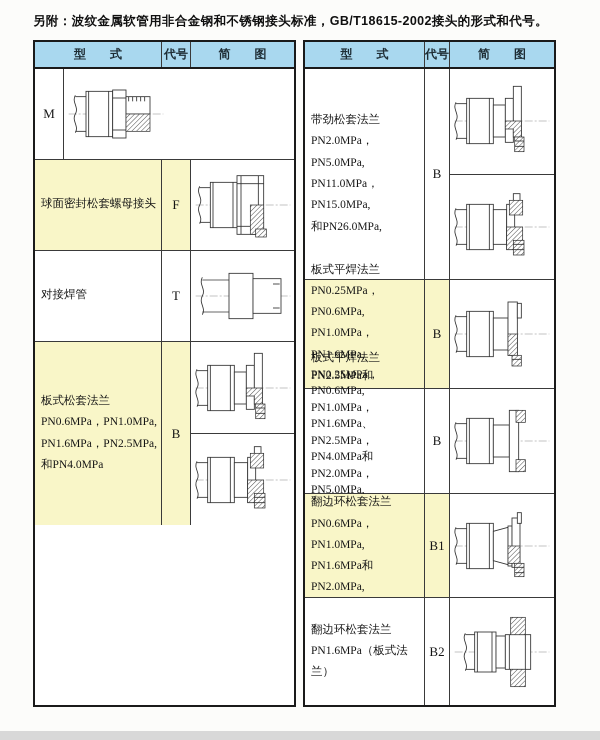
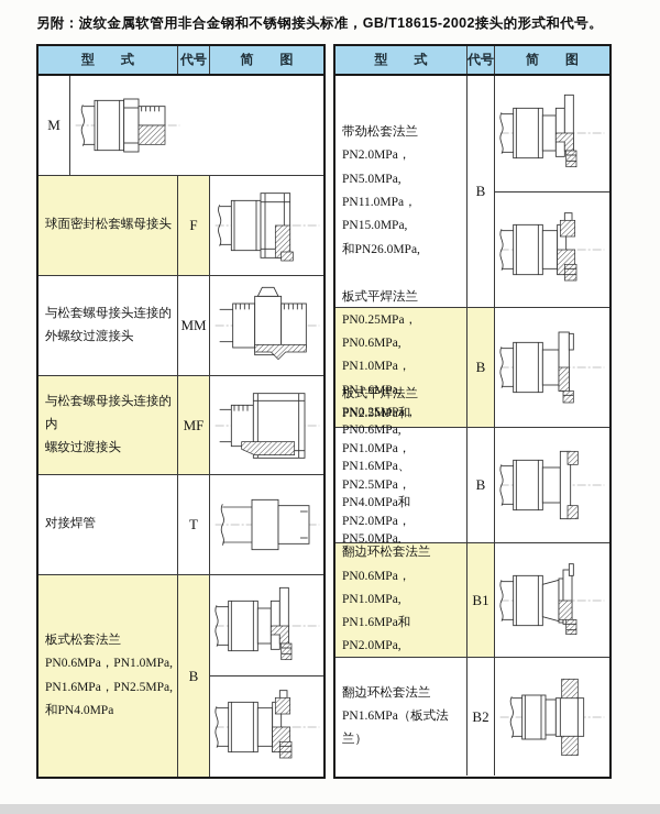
  另附：波纹金属软管用非合金钢和不锈钢接头标准，GB/T18615-2002接头的形式和代号。
  型 式
  代号
  简 图
  M
  球面密封松套螺母接头
  F
+ 与松套螺母接头连接的
+ 外螺纹过渡接头
+ MM
+ 与松套螺母接头连接的内
+ 螺纹过渡接头
+ MF
  对接焊管
  T
  板式松套法兰
  PN0.6MPa，PN1.0MPa,
  PN1.6MPa，PN2.5MPa,
  和PN4.0MPa
  B
  型 式
  代号
  简 图
  带劲松套法兰
  PN2.0MPa，PN5.0MPa,
  PN11.0MPa，PN15.0MPa,
  和PN26.0MPa,
  B
  板式平焊法兰
  PN0.25MPa，PN0.6MPa,
  PN1.0MPa，PN1.6MPa,
  B
  板式平焊法兰
  PN0.25MPa，PN0.6MPa,
  PN1.0MPa，PN1.6MPa、
  PN2.5MPa，PN4.0MPa和
  PN2.0MPa，PN5.0MPa,
  B
  翻边环松套法兰
  PN0.6MPa，PN1.0MPa,
  PN1.6MPa和PN2.0MPa,
  B1
  翻边环松套法兰
  PN1.6MPa（板式法兰）
  B2
